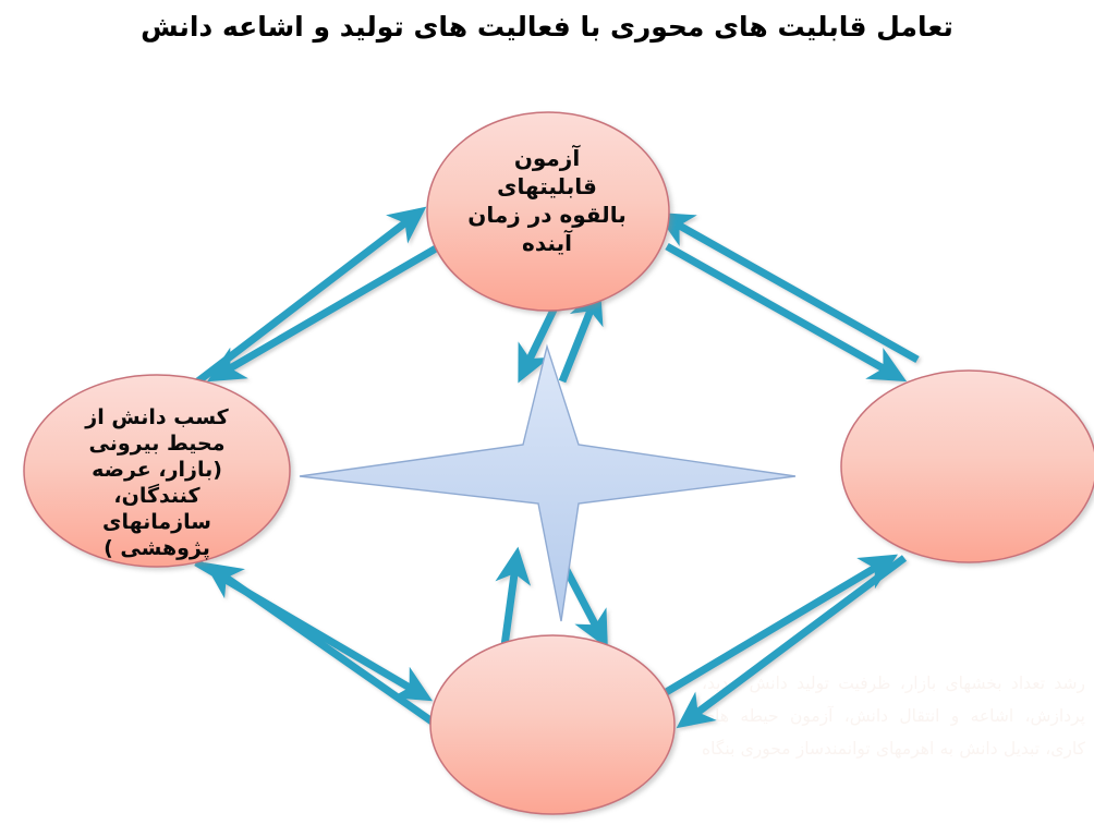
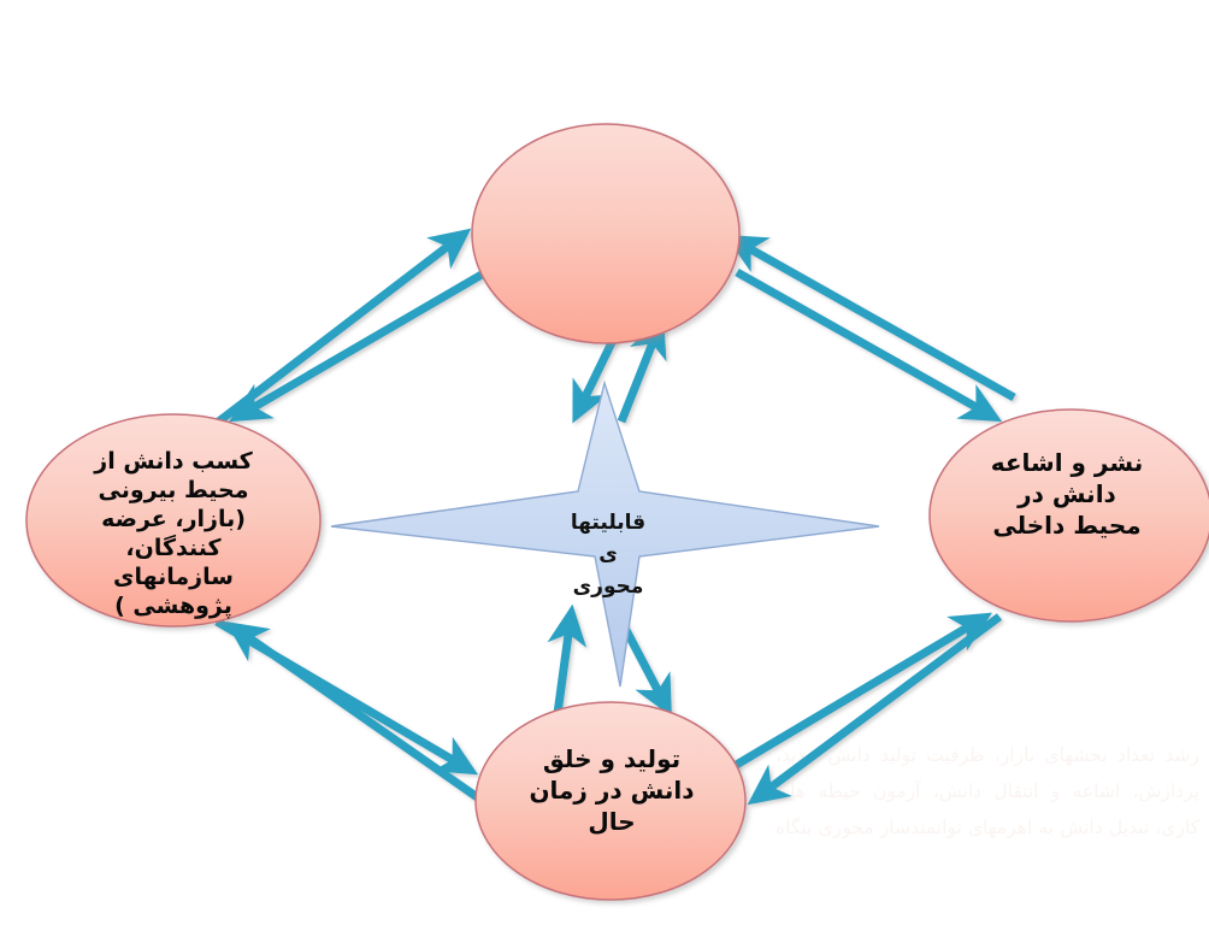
- تعامل قابلیت های محوری با فعالیت های تولید و اشاعه دانش
- آزمون
- قابلیتهای
- بالقوه در زمان
- آینده
  کسب دانش از
  محیط بیرونی
  (بازار، عرضه
  کنندگان،
  سازمانهای
  پژوهشی )
+ نشر و اشاعه
+ دانش در
+ محیط داخلی
+ تولید و خلق
+ دانش در زمان
+ حال
+ قابلیتها
+ ی
+ محوری
